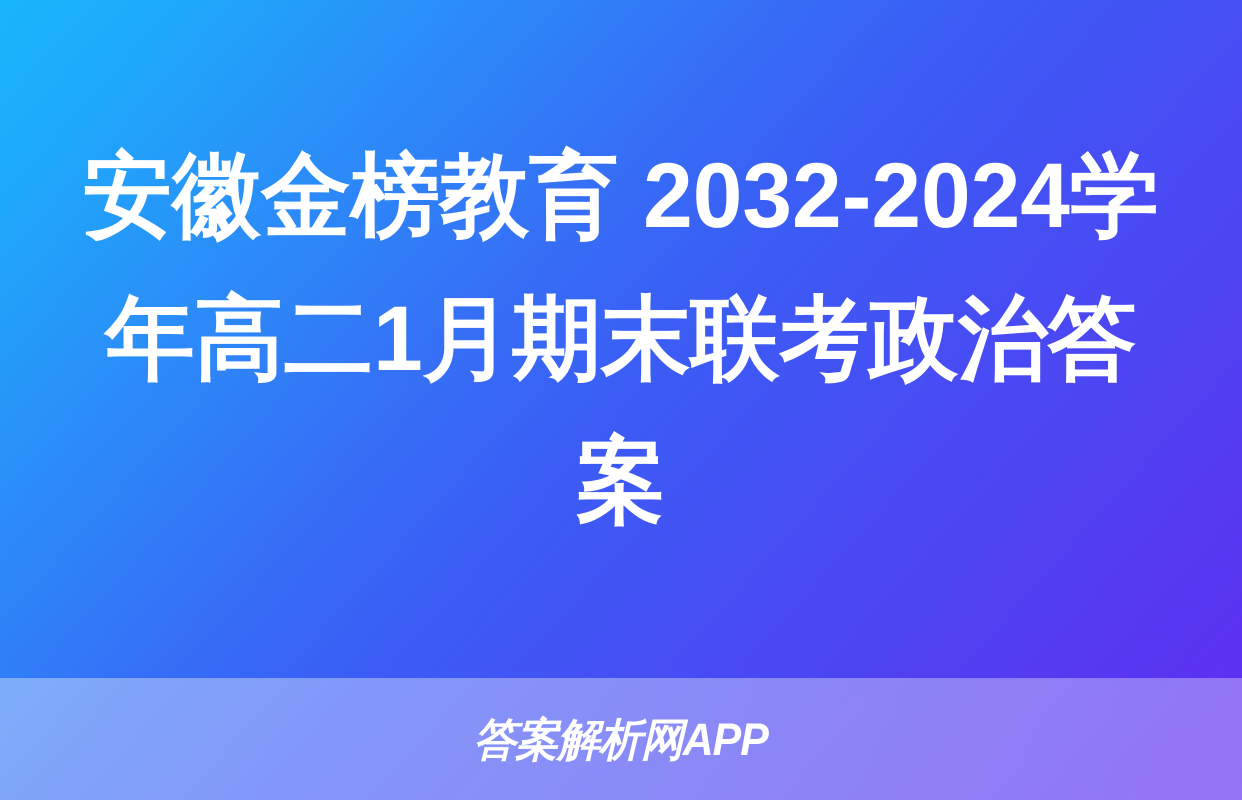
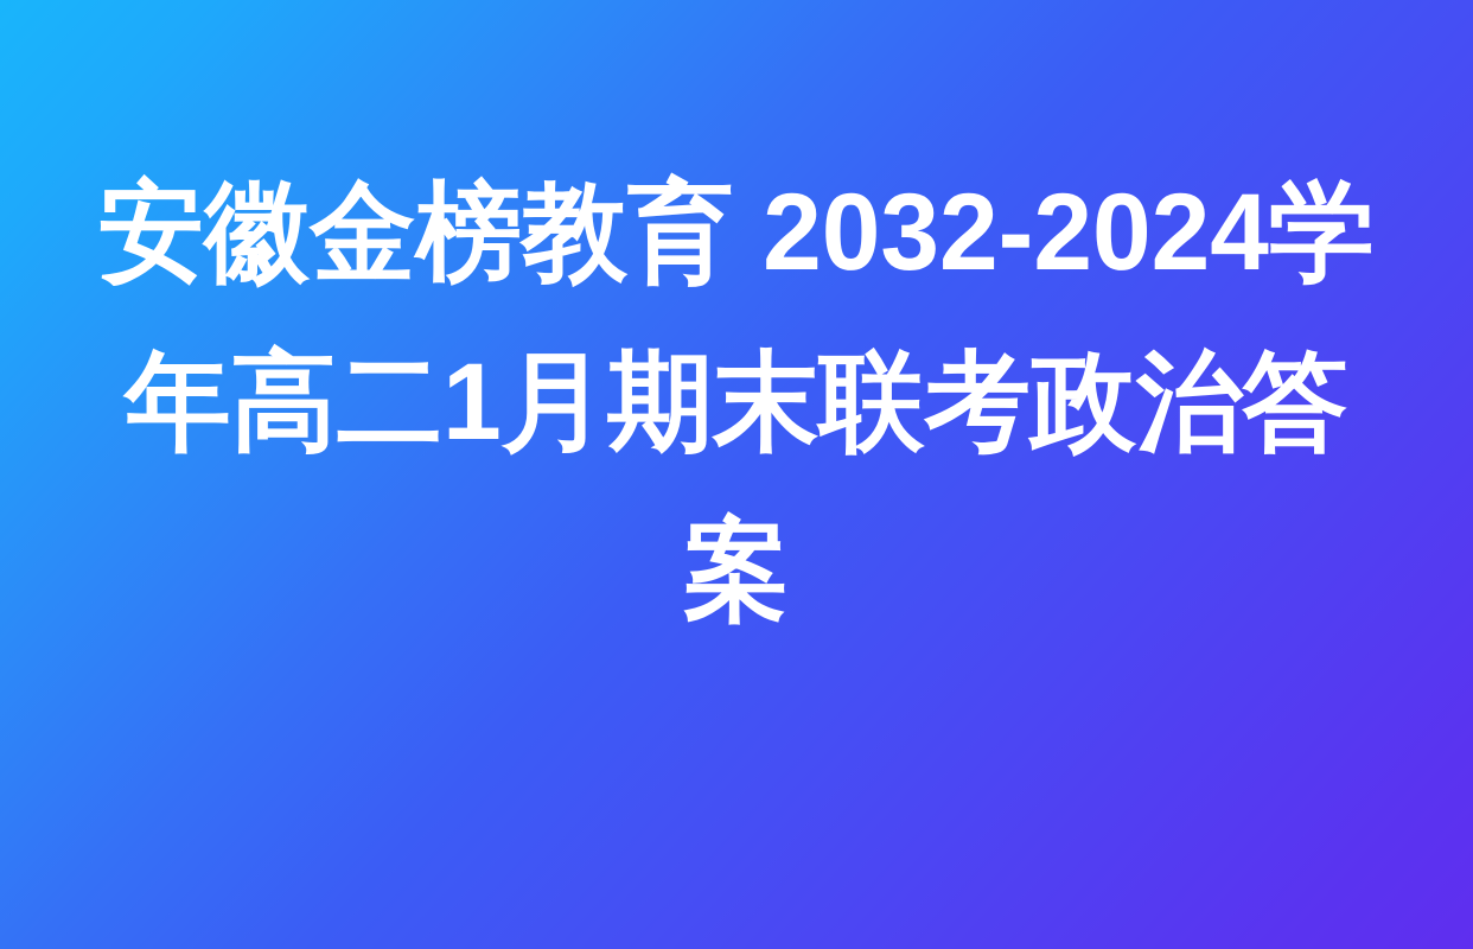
  安徽金榜教育 2032-2024学年高二1月期末联考政治答案
- 答案解析网APP
